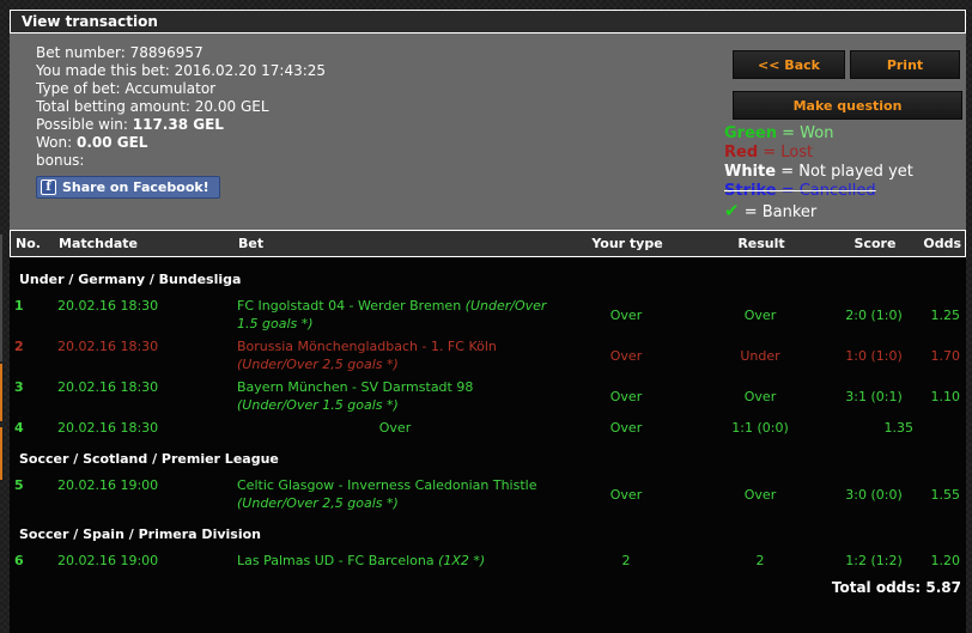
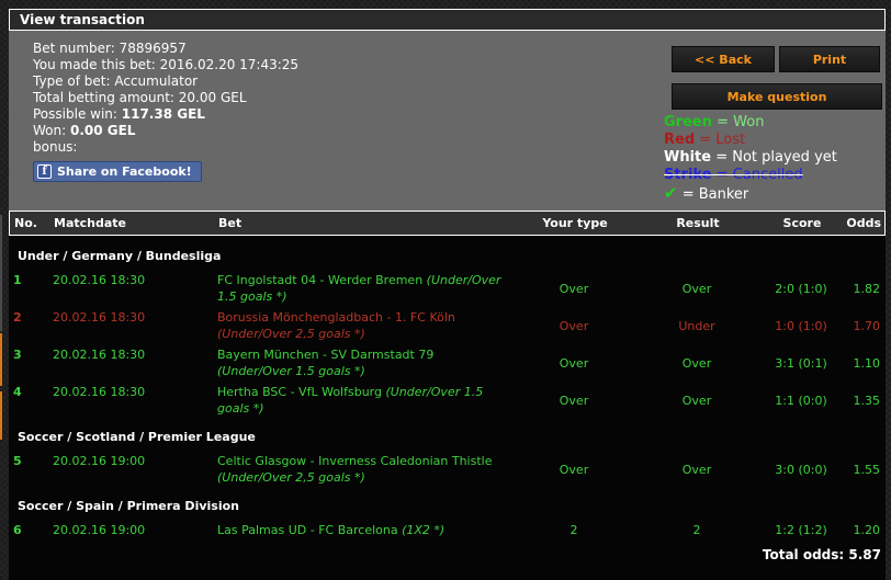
  View transaction
  Bet number: 78896957
  You made this bet: 2016.02.20 17:43:25
  Type of bet: Accumulator
  Total betting amount: 20.00 GEL
  Possible win: 117.38 GEL
  Won: 0.00 GEL
  bonus:
  f
  Share on Facebook!
  << Back Print Make question
  Green = Won
  Red = Lost
  White = Not played yet
  Strike = Cancelled
  ✔ = Banker
  No.
  Matchdate
  Bet
  Your type
  Result
  Score
  Odds
  Under / Germany / Bundesliga
  1
  20.02.16 18:30
  FC Ingolstadt 04 - Werder Bremen (Under/Over 1.5 goals *)
  Over
  Over
  2:0 (1:0)
- 1.25
+ 1.82
  2
  20.02.16 18:30
  Borussia Mönchengladbach - 1. FC Köln (Under/Over 2,5 goals *)
  Over
  Under
  1:0 (1:0)
  1.70
  3
  20.02.16 18:30
- Bayern München - SV Darmstadt 98 (Under/Over 1.5 goals *)
+ Bayern München - SV Darmstadt 79 (Under/Over 1.5 goals *)
  Over
  Over
  3:1 (0:1)
  1.10
  4
  20.02.16 18:30
+ Hertha BSC - VfL Wolfsburg (Under/Over 1.5 goals *)
  Over
  Over
  1:1 (0:0)
  1.35
  Soccer / Scotland / Premier League
  5
  20.02.16 19:00
  Celtic Glasgow - Inverness Caledonian Thistle (Under/Over 2,5 goals *)
  Over
  Over
  3:0 (0:0)
  1.55
  Soccer / Spain / Primera Division
  6
  20.02.16 19:00
  Las Palmas UD - FC Barcelona (1X2 *)
  2
  2
  1:2 (1:2)
  1.20
  Total odds: 5.87
